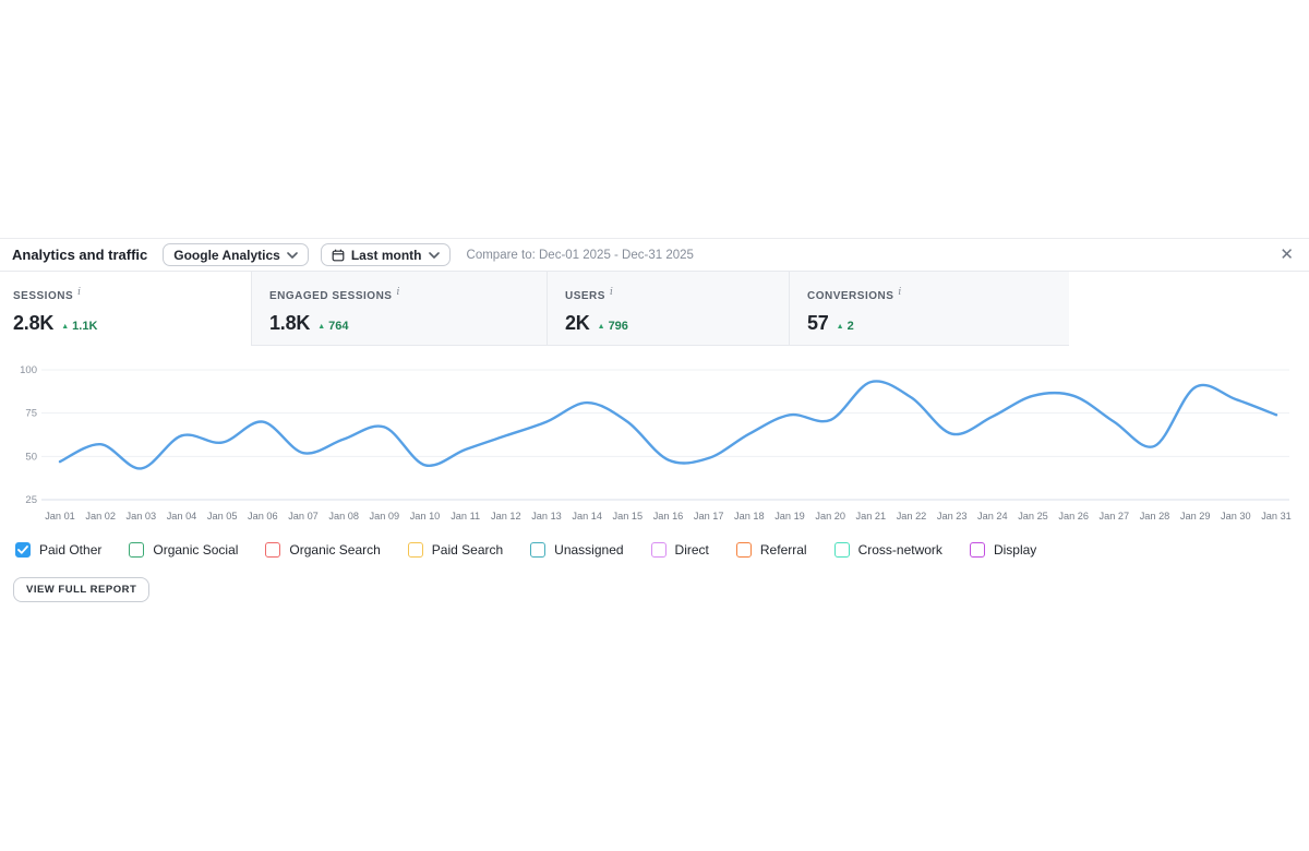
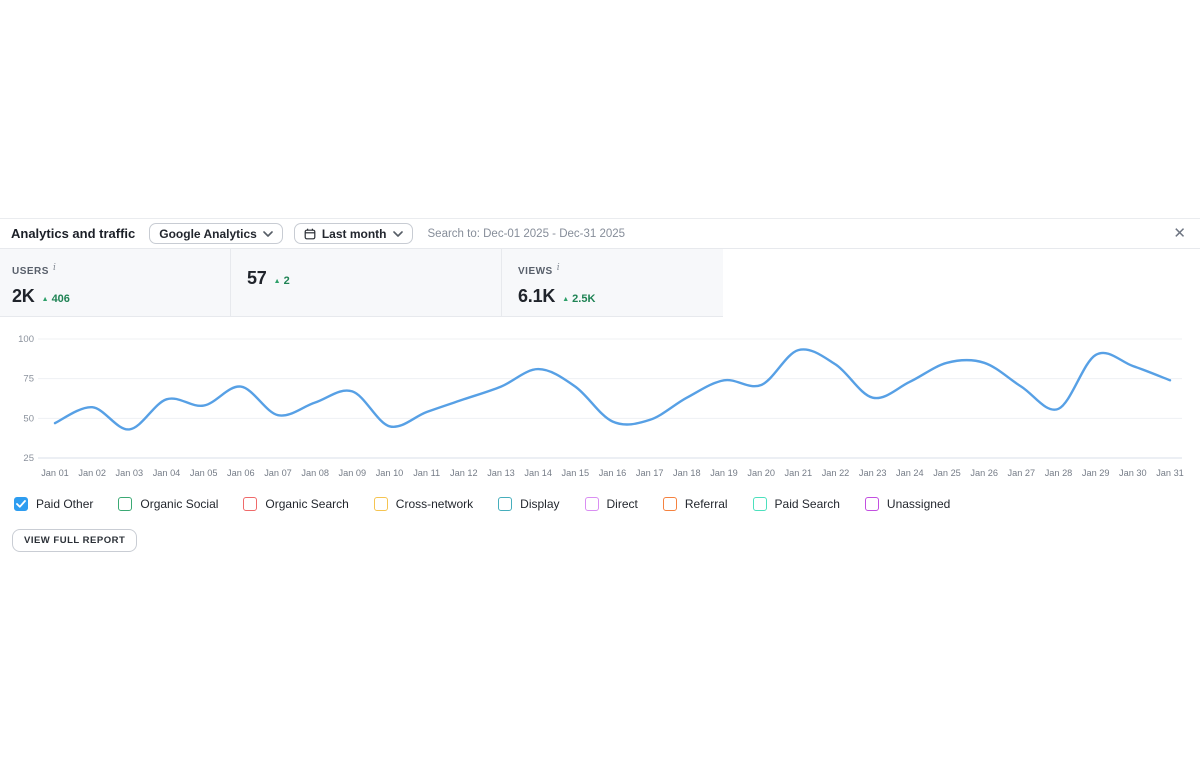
  Analytics and traffic
  Google Analytics
  Last month
- Compare to: Dec-01 2025 - Dec-31 2025
+ Search to: Dec-01 2025 - Dec-31 2025
  ✕
- SESSIONS i
- 2.8K
- 1.1K
- ENGAGED SESSIONS i
- 1.8K
- 764
  USERS i
  2K
- 796
+ 406
- CONVERSIONS i
  57
  2
+ VIEWS i
+ 6.1K
+ 2.5K
  100
  75
  50
  25
  Jan 01
  Jan 02
  Jan 03
  Jan 04
  Jan 05
  Jan 06
  Jan 07
  Jan 08
  Jan 09
  Jan 10
  Jan 11
  Jan 12
  Jan 13
  Jan 14
  Jan 15
  Jan 16
  Jan 17
  Jan 18
  Jan 19
  Jan 20
  Jan 21
  Jan 22
  Jan 23
  Jan 24
  Jan 25
  Jan 26
  Jan 27
  Jan 28
  Jan 29
  Jan 30
  Jan 31
  Paid Other
  Organic Social
  Organic Search
- Paid Search
+ Cross-network
- Unassigned
+ Display
  Direct
  Referral
- Cross-network
+ Paid Search
- Display
+ Unassigned
  VIEW FULL REPORT
